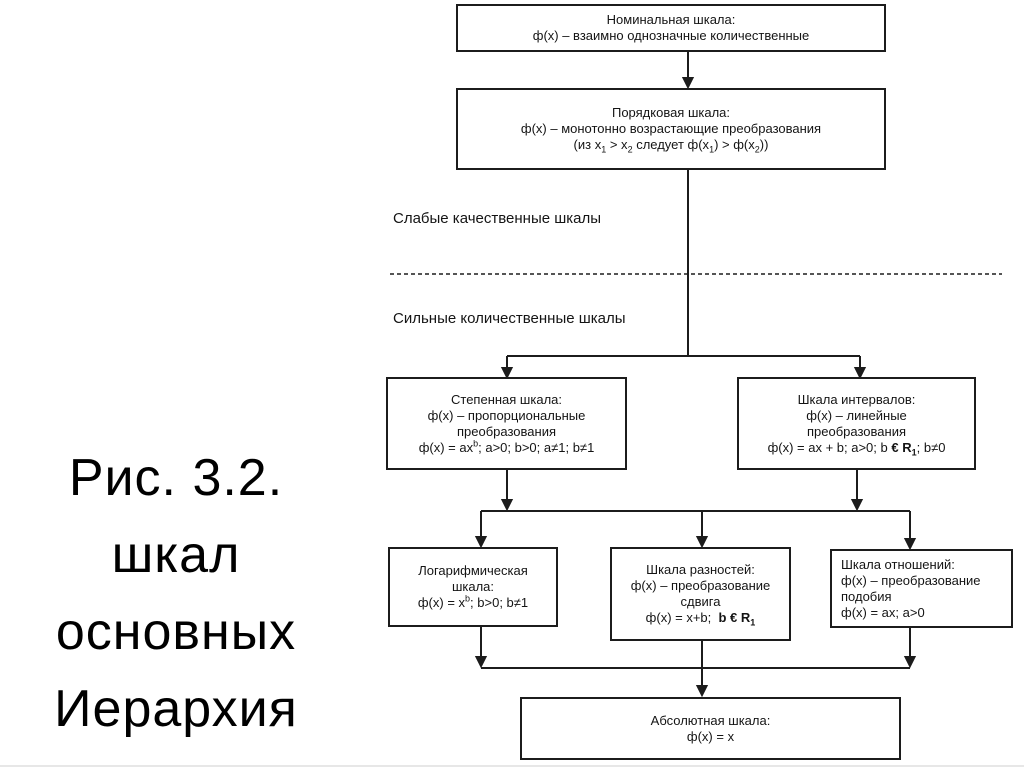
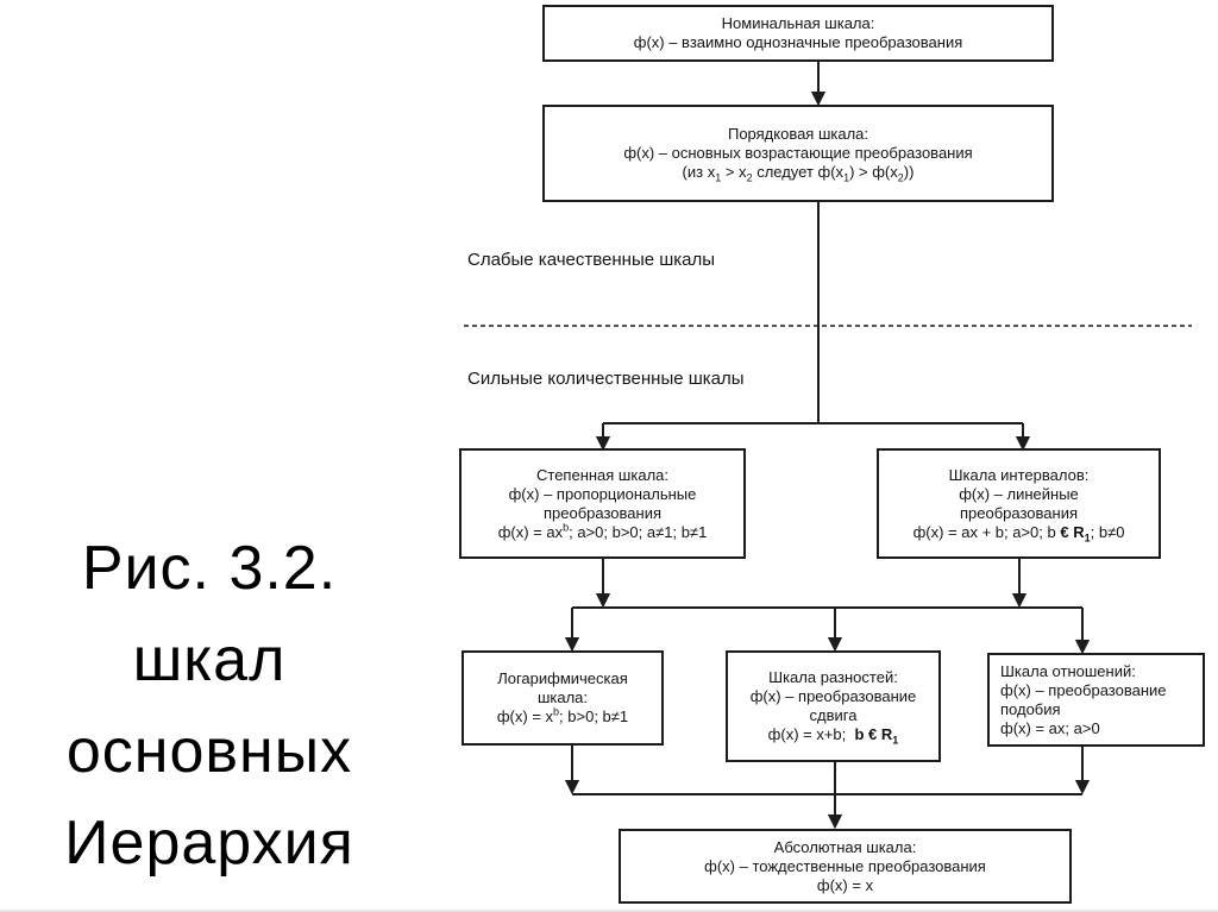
  Рис. 3.2.
  шкал
  основных
  Иерархия
  Слабые качественные шкалы
  Сильные количественные шкалы
  Номинальная шкала:
- ф(x) – взаимно однозначные количественные
+ ф(x) – взаимно однозначные преобразования
  Порядковая шкала:
- ф(x) – монотонно возрастающие преобразования
+ ф(x) – основных возрастающие преобразования
  (из x1 > x2 следует ф(x1) > ф(x2))
  Степенная шкала:
  ф(x) – пропорциональные
  преобразования
  ф(x) = axb; a>0; b>0; a≠1; b≠1
  Шкала интервалов:
  ф(x) – линейные
  преобразования
  ф(x) = ax + b; a>0; b € R1; b≠0
  Логарифмическая
  шкала:
  ф(x) = xb; b>0; b≠1
  Шкала разностей:
  ф(x) – преобразование
  сдвига
  ф(x) = x+b; b € R1
  Шкала отношений:
  ф(x) – преобразование
  подобия
  ф(x) = ax; a>0
  Абсолютная шкала:
+ ф(x) – тождественные преобразования
  ф(x) = x
